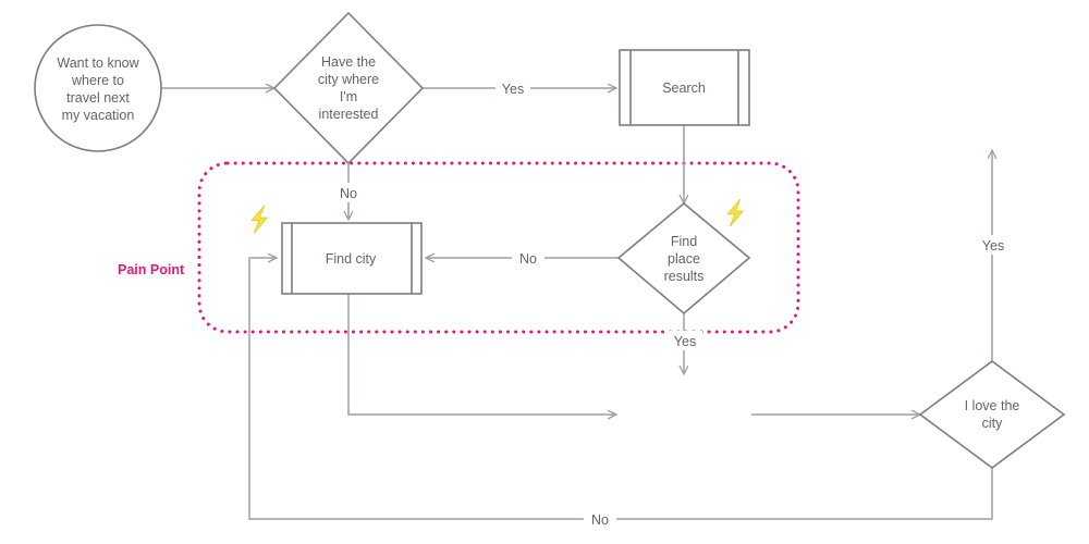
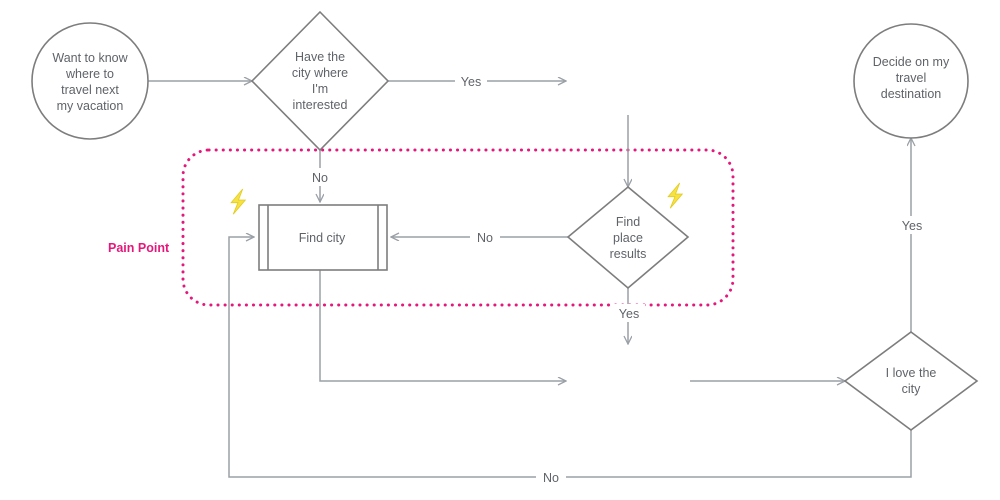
  Pain Point
  Yes
  No
  No
  Yes
  Yes
  No
  Want to know
  where to
  travel next
  my vacation
  Have the
  city where
  I'm
  interested
- Search
  Find
  place
  results
  Find city
  I love the
  city
+ Decide on my
+ travel
+ destination
